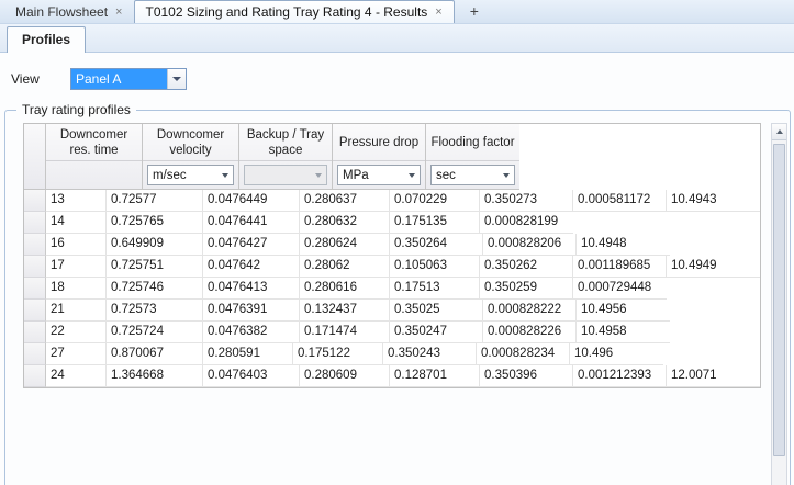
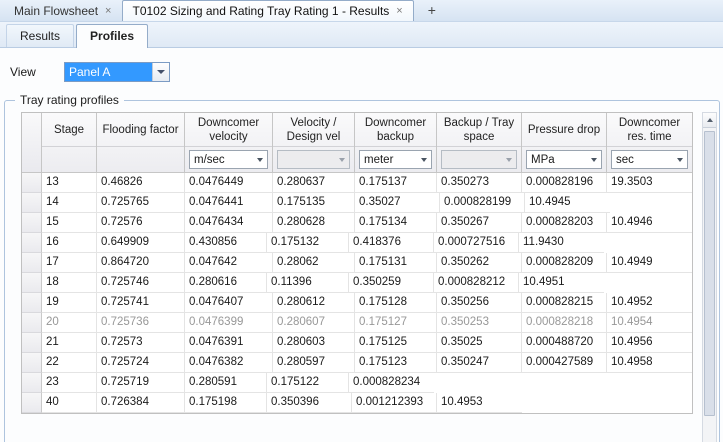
  Main Flowsheet
  ×
- T0102 Sizing and Rating Tray Rating 4 - Results
+ T0102 Sizing and Rating Tray Rating 1 - Results
  ×
  +
+ Results
  Profiles
  View
  Panel A
  Tray rating profiles
+ Stage
- Downcomer res. time
+ Flooding factor
  Downcomer velocity
  m/sec
+ Velocity / Design vel
+ Downcomer backup
+ meter
  Backup / Tray space
  Pressure drop
  MPa
- Flooding factor
+ Downcomer res. time
  sec
  13
- 0.72577
+ 0.46826
  0.0476449
  0.280637
- 0.070229
+ 0.175137
  0.350273
- 0.000581172
+ 0.000828196
- 10.4943
+ 19.3503
  14
  0.725765
  0.0476441
- 0.280632
  0.175135
+ 0.35027
  0.000828199
+ 10.4945
+ 15
+ 0.72576
+ 0.0476434
+ 0.280628
+ 0.175134
+ 0.350267
+ 0.000828203
+ 10.4946
  16
  0.649909
- 0.0476427
- 0.280624
+ 0.430856
+ 0.175132
- 0.350264
+ 0.418376
- 0.000828206
+ 0.000727516
- 10.4948
+ 11.9430
  17
- 0.725751
+ 0.864720
  0.047642
  0.28062
- 0.105063
+ 0.175131
  0.350262
- 0.001189685
+ 0.000828209
  10.4949
  18
  0.725746
- 0.0476413
  0.280616
- 0.17513
+ 0.11396
  0.350259
- 0.000729448
+ 0.000828212
+ 10.4951
+ 19
+ 0.725741
+ 0.0476407
+ 0.280612
+ 0.175128
+ 0.350256
+ 0.000828215
+ 10.4952
+ 20
+ 0.725736
+ 0.0476399
+ 0.280607
+ 0.175127
+ 0.350253
+ 0.000828218
+ 10.4954
  21
  0.72573
  0.0476391
+ 0.280603
- 0.132437
+ 0.175125
  0.35025
- 0.000828222
+ 0.000488720
  10.4956
  22
  0.725724
  0.0476382
- 0.171474
+ 0.280597
+ 0.175123
  0.350247
- 0.000828226
+ 0.000427589
  10.4958
- 27
+ 23
- 0.870067
+ 0.725719
  0.280591
  0.175122
- 0.350243
  0.000828234
- 10.496
- 24
+ 40
- 1.364668
+ 0.726384
- 0.0476403
- 0.280609
- 0.128701
+ 0.175198
  0.350396
  0.001212393
- 12.0071
+ 10.4953
